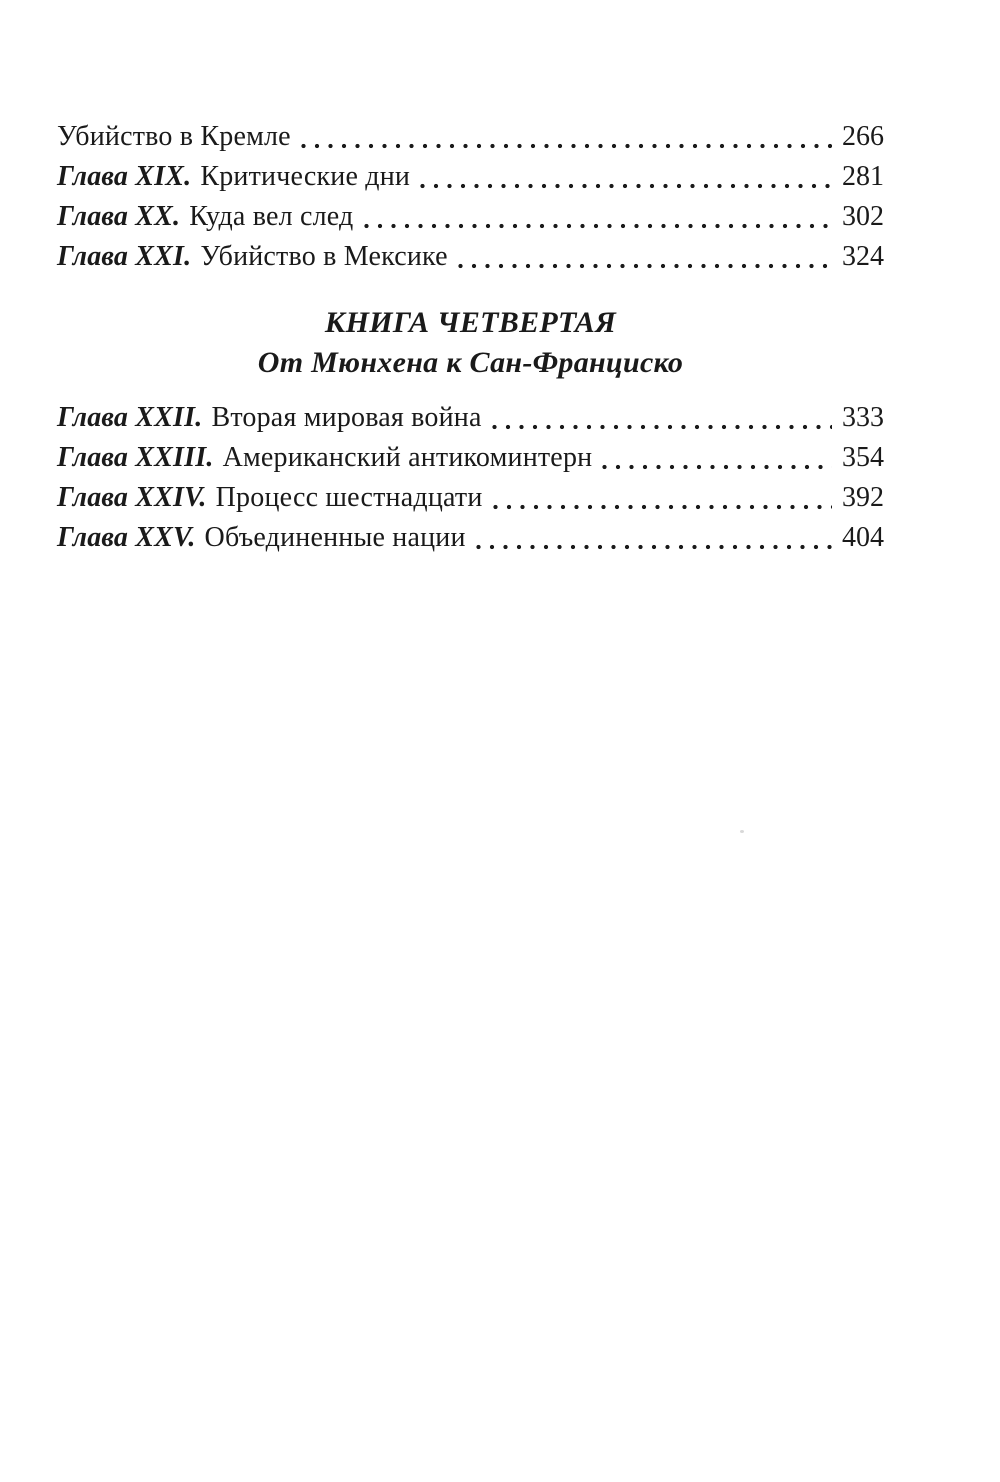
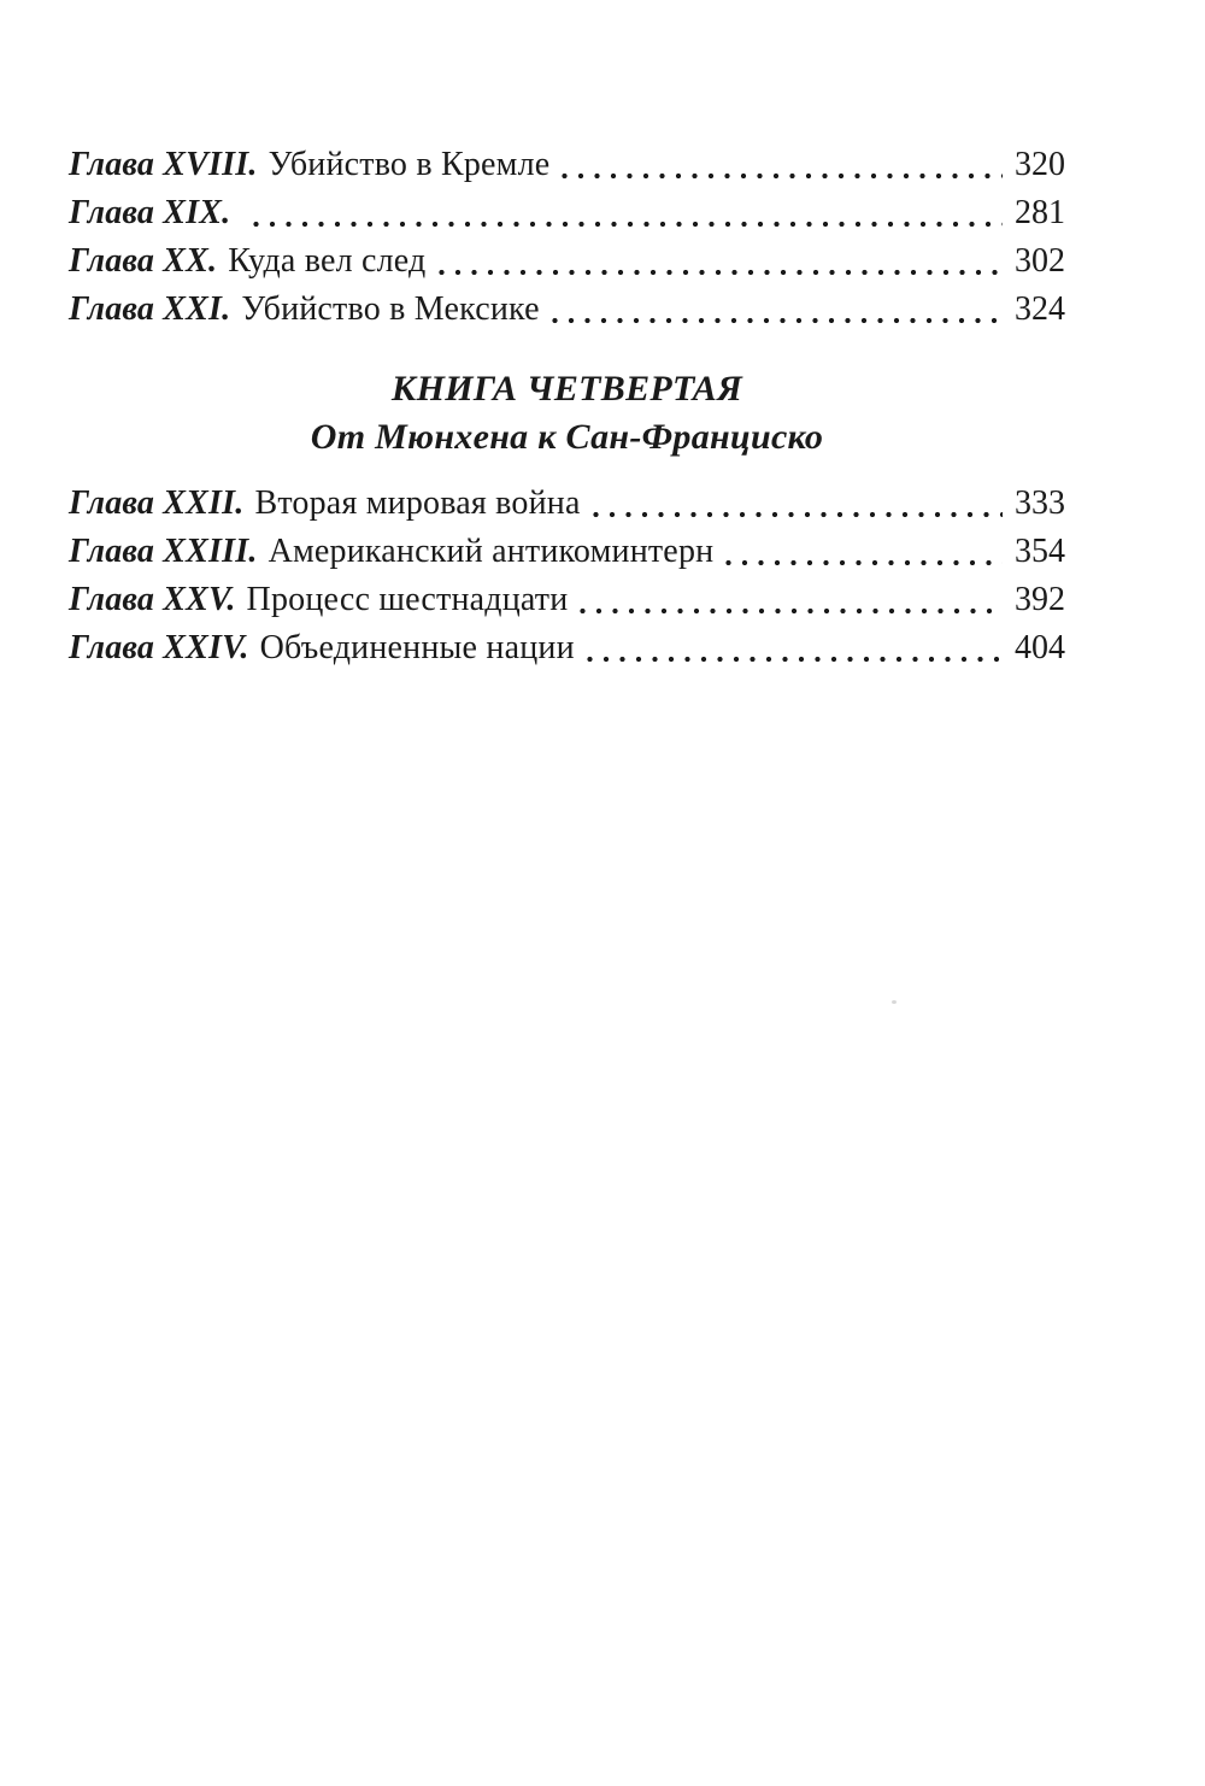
+ Глава XVIII.
  Убийство в Кремле
- 266
+ 320
  Глава XIX.
- Критические дни
  281
  Глава XX.
  Куда вел след
  302
  Глава XXI.
  Убийство в Мексике
  324
  КНИГА ЧЕТВЕРТАЯ
  От Мюнхена к Сан-Франциско
  Глава XXII.
  Вторая мировая война
  333
  Глава XXIII.
  Американский антикоминтерн
  354
- Глава XXIV.
+ Глава XXV.
  Процесс шестнадцати
  392
- Глава XXV.
+ Глава XXIV.
  Объединенные нации
  404
